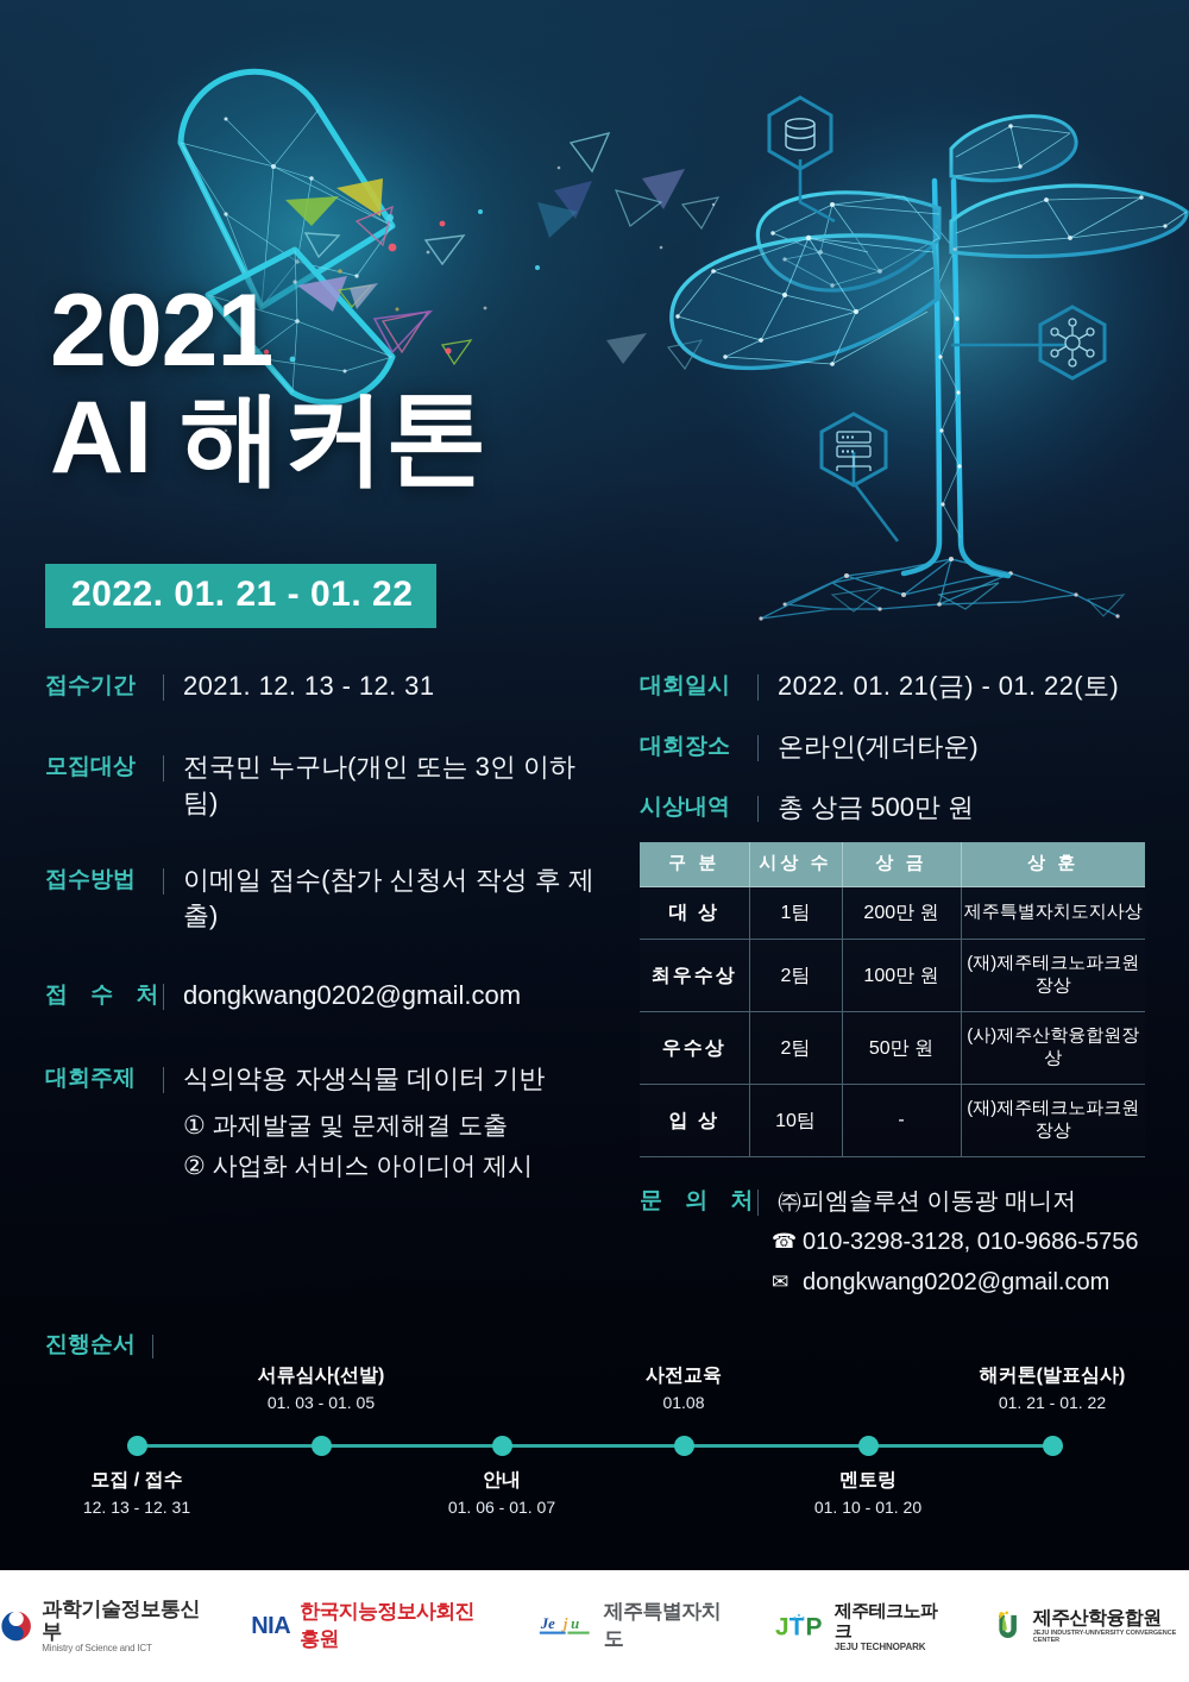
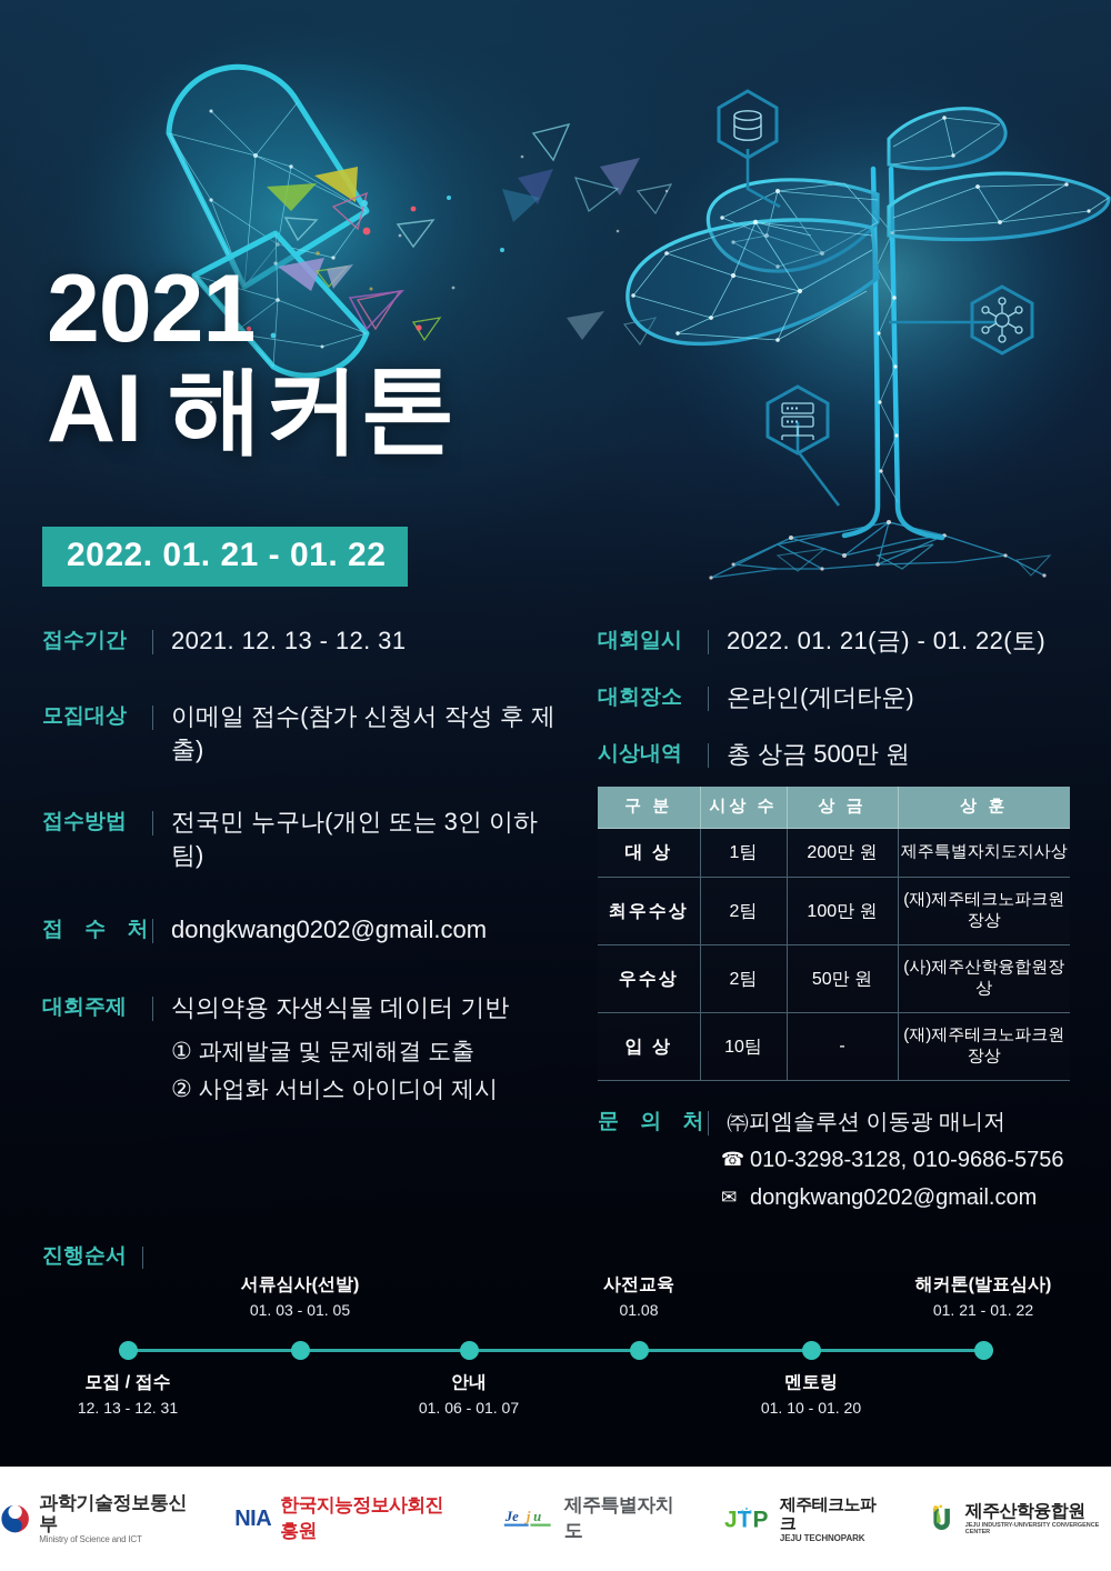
  2021
  AI 해커톤
  2022. 01. 21 - 01. 22
  접수기간
  2021. 12. 13 - 12. 31
  모집대상
- 전국민 누구나(개인 또는 3인 이하 팀)
+ 이메일 접수(참가 신청서 작성 후 제출)
  접수방법
- 이메일 접수(참가 신청서 작성 후 제출)
+ 전국민 누구나(개인 또는 3인 이하 팀)
  접 수 처
  dongkwang0202@gmail.com
  대회주제
  식의약용 자생식물 데이터 기반
  ① 과제발굴 및 문제해결 도출
  ② 사업화 서비스 아이디어 제시
  대회일시
  2022. 01. 21(금) - 01. 22(토)
  대회장소
  온라인(게더타운)
  시상내역
  총 상금 500만 원
  구 분	시상 수	상 금	상 훈
  대 상	1팀	200만 원	제주특별자치도지사상
  최우수상	2팀	100만 원	(재)제주테크노파크원장상
  우수상	2팀	50만 원	(사)제주산학융합원장상
  입 상	10팀	-	(재)제주테크노파크원장상
  문 의 처
  ㈜피엠솔루션 이동광 매니저
  ☎
  010-3298-3128, 010-9686-5756
  ✉
  dongkwang0202@gmail.com
  진행순서
  모집 / 접수
  12. 13 - 12. 31
  서류심사(선발)
  01. 03 - 01. 05
  안내
  01. 06 - 01. 07
  사전교육
  01.08
  멘토링
  01. 10 - 01. 20
  해커톤(발표심사)
  01. 21 - 01. 22
  과학기술정보통신부
  Ministry of Science and ICT
  NIA
  한국지능정보사회진흥원
  Je
  j
  u
  제주특별자치도
  J
  T
  P
  제주테크노파크
  JEJU TECHNOPARK
  제주산학융합원
